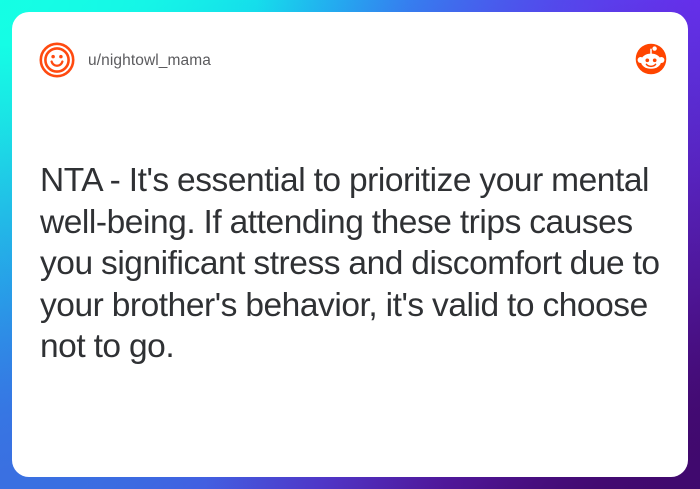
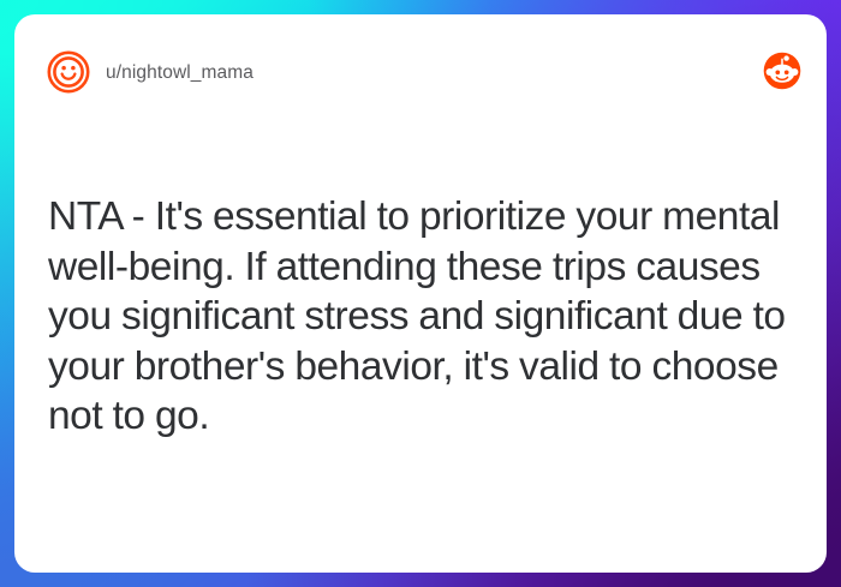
  u/nightowl_mama
- NTA - It's essential to prioritize your mental well-being. If attending these trips causes you significant stress and discomfort due to your brother's behavior, it's valid to choose not to go.
+ NTA - It's essential to prioritize your mental well-being. If attending these trips causes you significant stress and significant due to your brother's behavior, it's valid to choose not to go.
